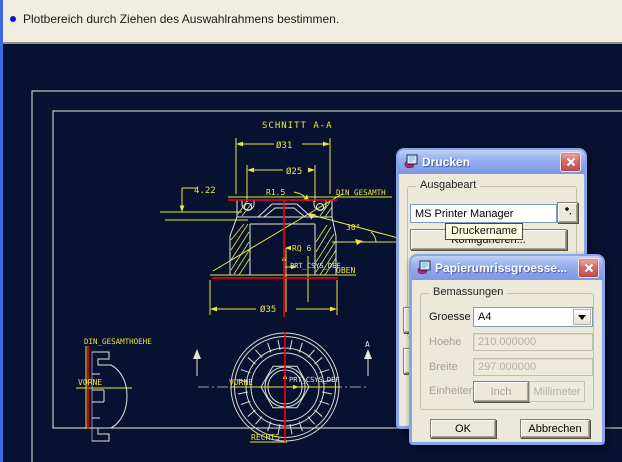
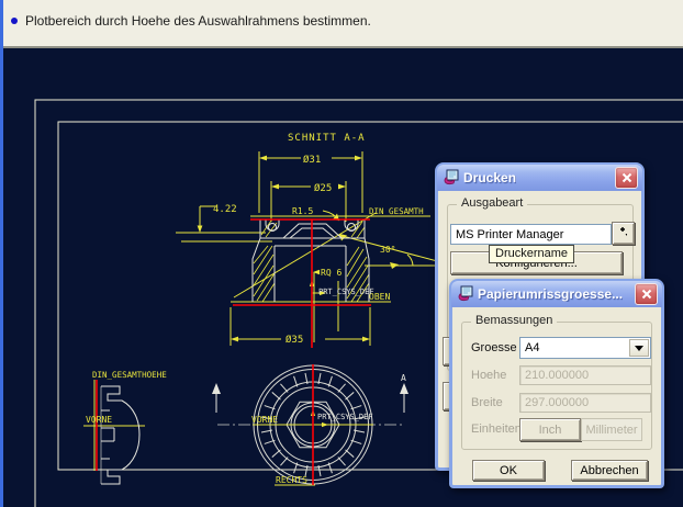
- Plotbereich durch Ziehen des Auswahlrahmens bestimmen.
+ Plotbereich durch Hoehe des Auswahlrahmens bestimmen.
  SCHNITT A-A
  Ø31
  Ø25
  4.22
  R1.5
  DIN GESAMTH
  30°
  RQ 6
  OBEN
  Ø35
  PRT_CSYS_DEF
  DIN_GESAMTHOEHE
  VORNE
  A
  VORNE
  RECHTS
  PRT_CSYS_DEF
  Drucken
  Ausgabeart
  MS Printer Manager
  Druckername
  Papierumrissgroesse...
  Bemassungen
  Groesse
  A4
  Hoehe
  210.000000
  Breite
  297.000000
  Einheiten
  Inch
  Millimeter
  OK
  Abbrechen
